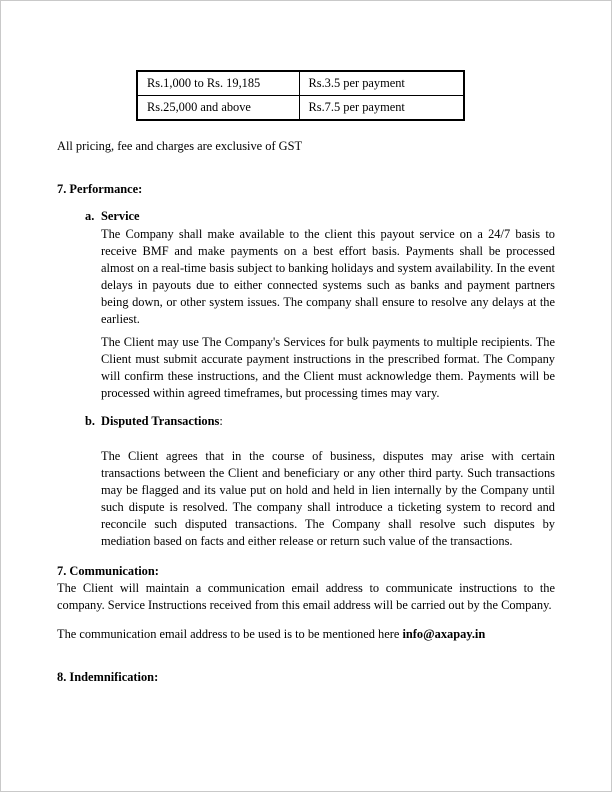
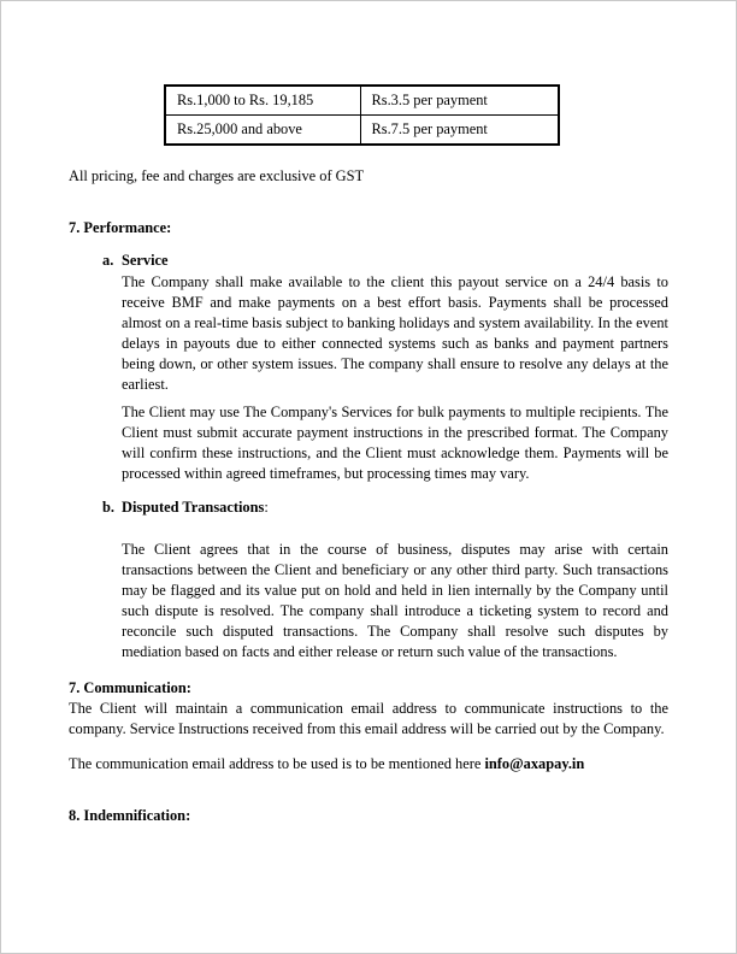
  Rs.1,000 to Rs. 19,185	Rs.3.5 per payment
  Rs.25,000 and above	Rs.7.5 per payment
  All pricing, fee and charges are exclusive of GST
  7. Performance:
  a. Service
- The Company shall make available to the client this payout service on a 24/7 basis to receive BMF and make payments on a best effort basis. Payments shall be processed almost on a real-time basis subject to banking holidays and system availability. In the event delays in payouts due to either connected systems such as banks and payment partners being down, or other system issues. The company shall ensure to resolve any delays at the earliest.
+ The Company shall make available to the client this payout service on a 24/4 basis to receive BMF and make payments on a best effort basis. Payments shall be processed almost on a real-time basis subject to banking holidays and system availability. In the event delays in payouts due to either connected systems such as banks and payment partners being down, or other system issues. The company shall ensure to resolve any delays at the earliest.
  The Client may use The Company's Services for bulk payments to multiple recipients. The Client must submit accurate payment instructions in the prescribed format. The Company will confirm these instructions, and the Client must acknowledge them. Payments will be processed within agreed timeframes, but processing times may vary.
  b. Disputed Transactions:
  The Client agrees that in the course of business, disputes may arise with certain transactions between the Client and beneficiary or any other third party. Such transactions may be flagged and its value put on hold and held in lien internally by the Company until such dispute is resolved. The company shall introduce a ticketing system to record and reconcile such disputed transactions. The Company shall resolve such disputes by mediation based on facts and either release or return such value of the transactions.
  7. Communication:
  The Client will maintain a communication email address to communicate instructions to the company. Service Instructions received from this email address will be carried out by the Company.
  The communication email address to be used is to be mentioned here info@axapay.in
  8. Indemnification:
